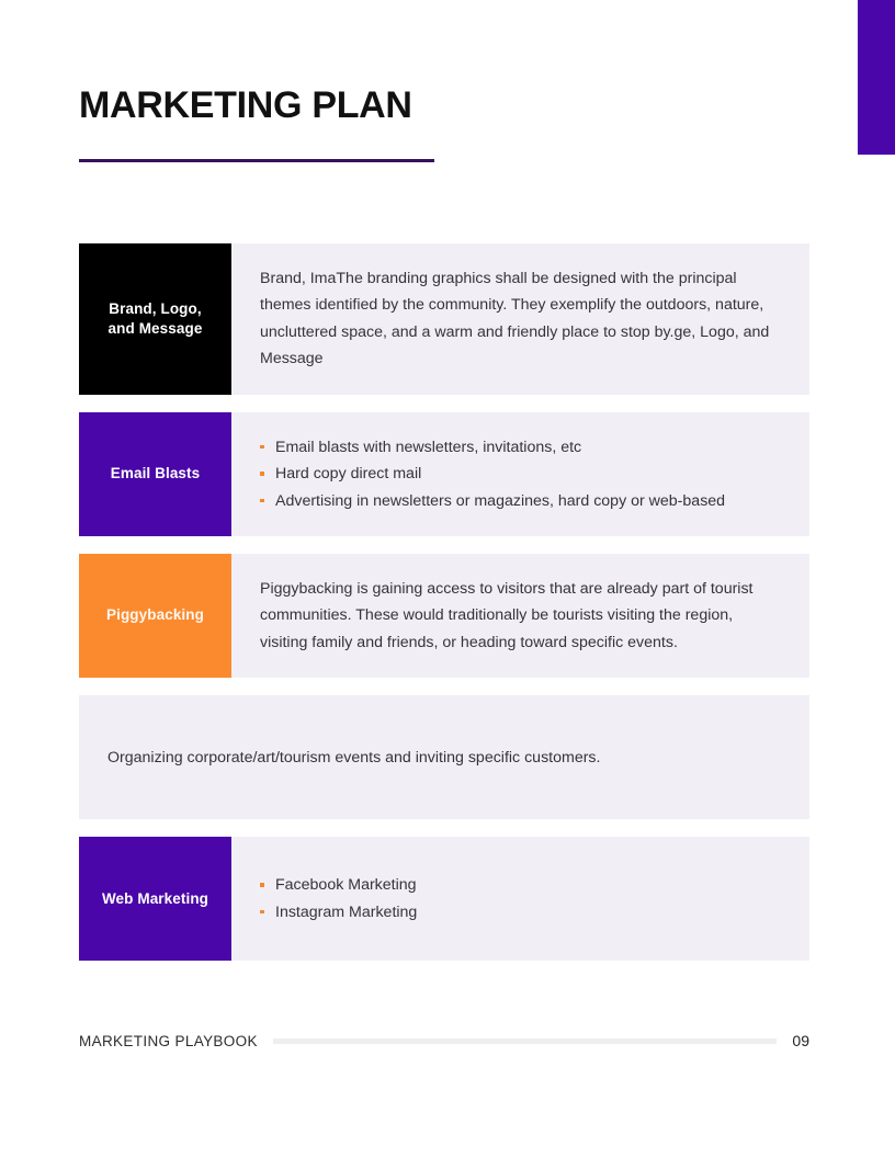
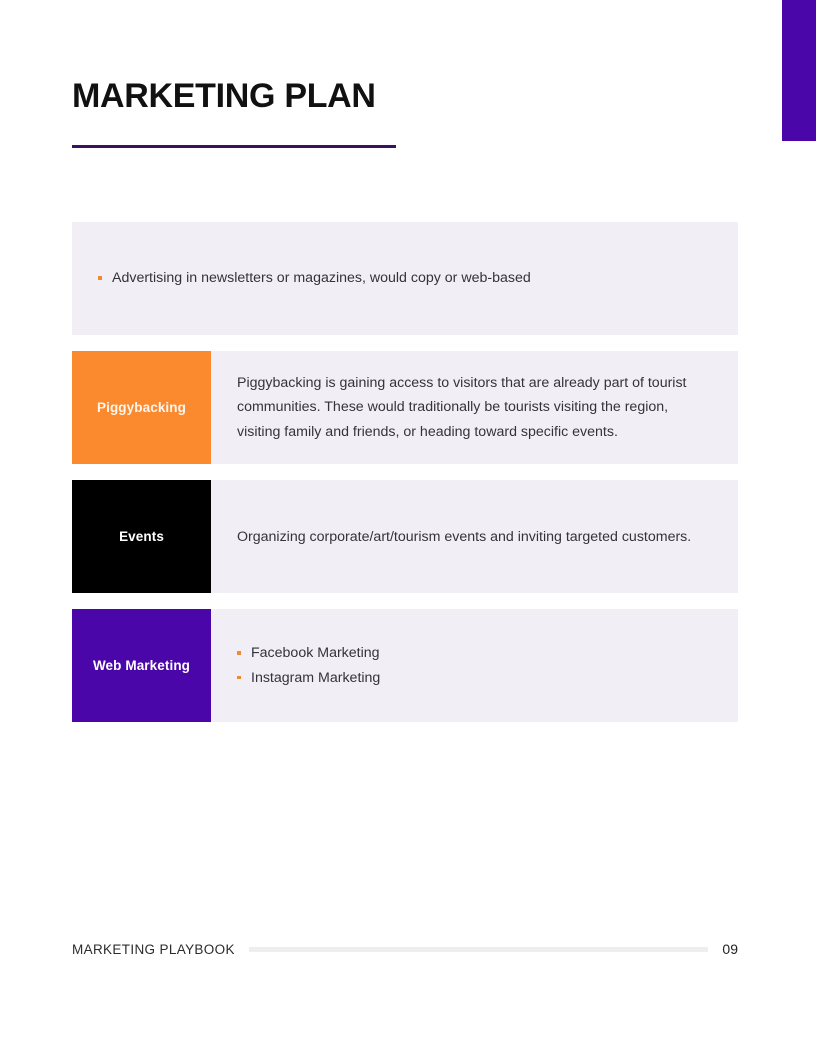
  MARKETING PLAN
- Brand, Logo,
- and Message
- Brand, ImaThe branding graphics shall be designed with the principal themes identified by the community. They exemplify the outdoors, nature, uncluttered space, and a warm and friendly place to stop by.ge, Logo, and Message
- Email Blasts
- Email blasts with newsletters, invitations, etc
- Hard copy direct mail
- Advertising in newsletters or magazines, hard copy or web-based
+ Advertising in newsletters or magazines, would copy or web-based
  Piggybacking
  Piggybacking is gaining access to visitors that are already part of tourist communities. These would traditionally be tourists visiting the region, visiting family and friends, or heading toward specific events.
+ Events
- Organizing corporate/art/tourism events and inviting specific customers.
+ Organizing corporate/art/tourism events and inviting targeted customers.
  Web Marketing
  Facebook Marketing
  Instagram Marketing
  MARKETING PLAYBOOK
  09
